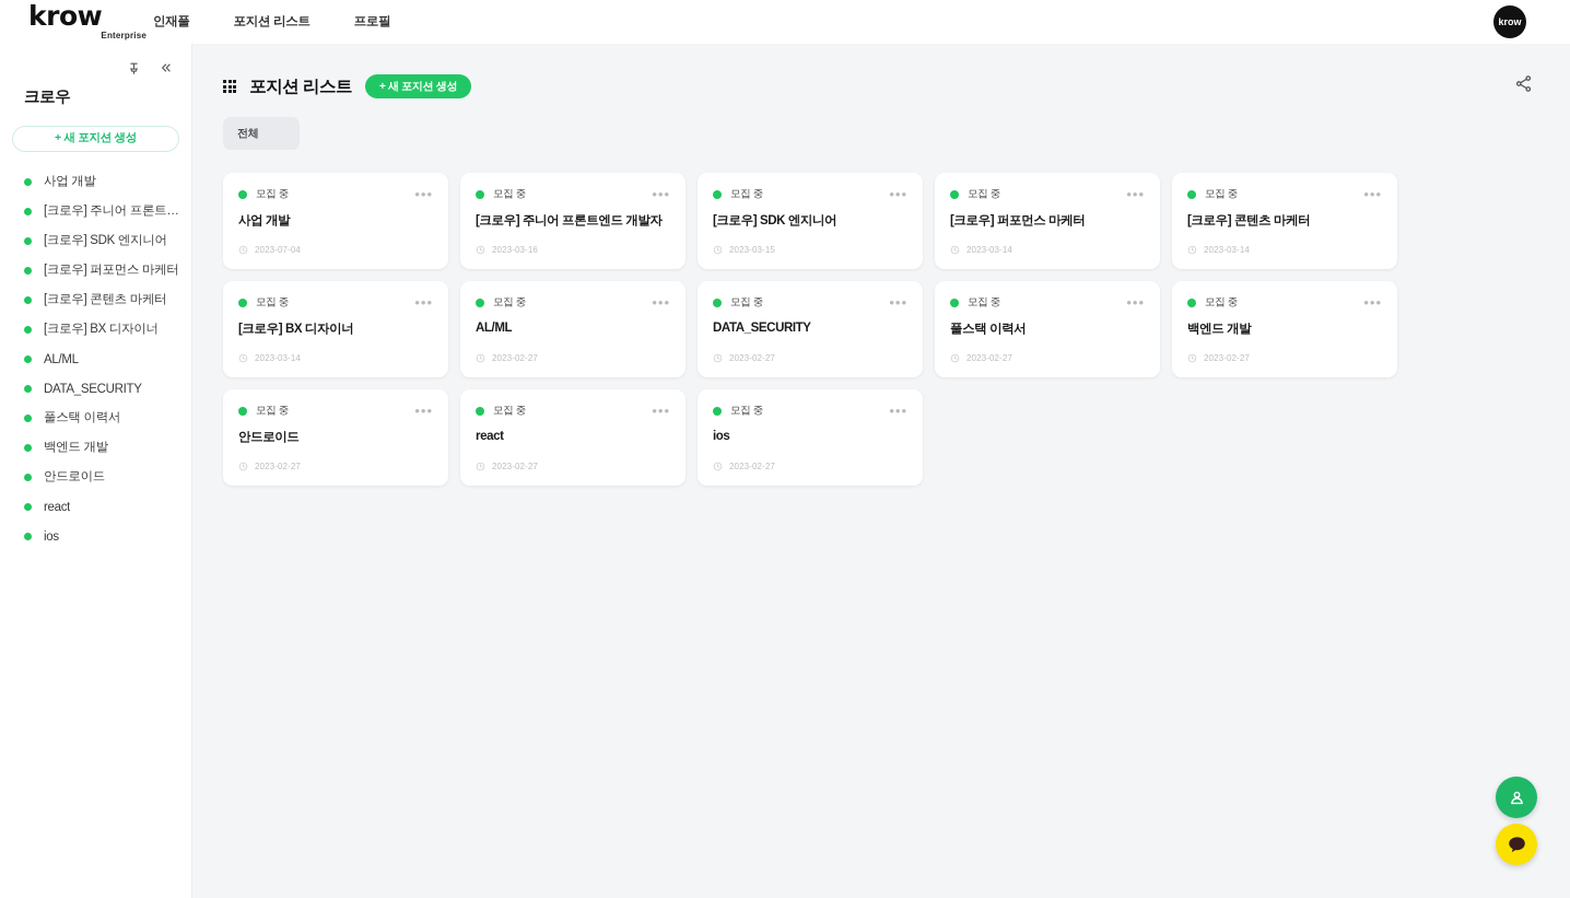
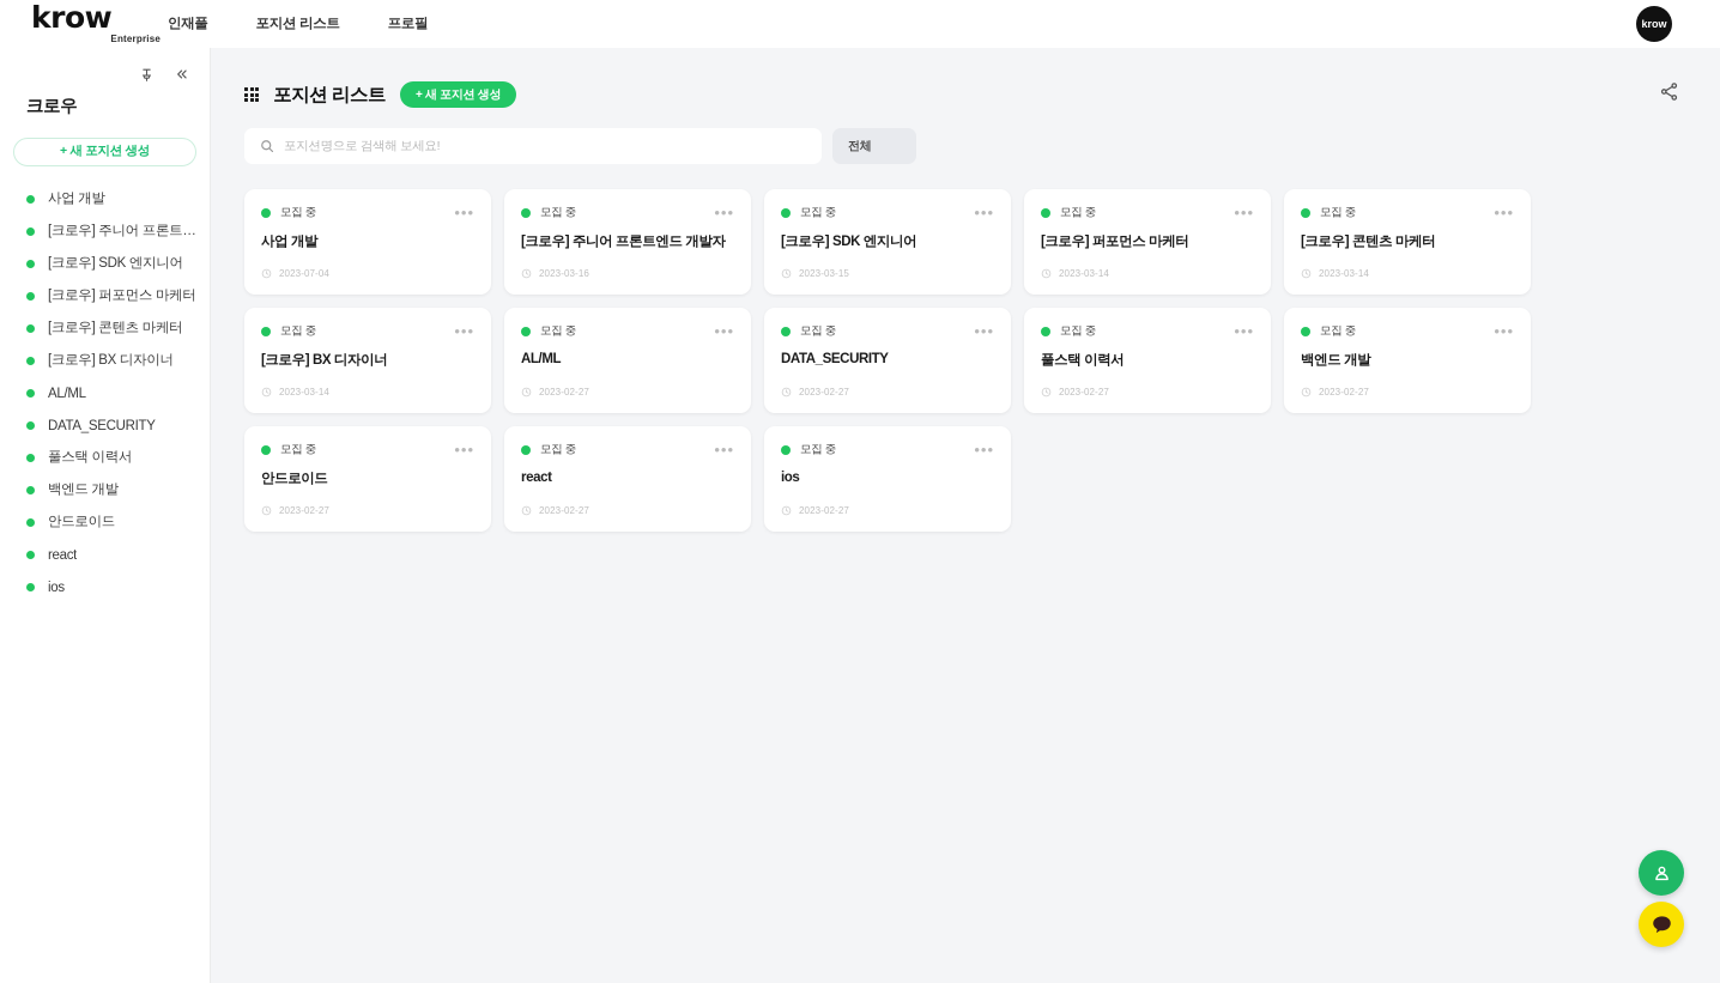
  krow
  Enterprise
  인재풀
  포지션 리스트
  프로필
  krow
  크로우
  + 새 포지션 생성
  사업 개발
  [크로우] 주니어 프론트엔
  [크로우] SDK 엔지니어
  [크로우] 퍼포먼스 마케터
  [크로우] 콘텐츠 마케터
  [크로우] BX 디자이너
  AL/ML
  DATA_SECURITY
  풀스택 이력서
  백엔드 개발
  안드로이드
  react
  ios
  포지션 리스트
  + 새 포지션 생성
+ 포지션명으로 검색해 보세요!
  전체
  모집 중
  •••
  사업 개발
  2023-07-04
  모집 중
  •••
  [크로우] 주니어 프론트엔드 개발자
  2023-03-16
  모집 중
  •••
  [크로우] SDK 엔지니어
  2023-03-15
  모집 중
  •••
  [크로우] 퍼포먼스 마케터
  2023-03-14
  모집 중
  •••
  [크로우] 콘텐츠 마케터
  2023-03-14
  모집 중
  •••
  [크로우] BX 디자이너
  2023-03-14
  모집 중
  •••
  AL/ML
  2023-02-27
  모집 중
  •••
  DATA_SECURITY
  2023-02-27
  모집 중
  •••
  풀스택 이력서
  2023-02-27
  모집 중
  •••
  백엔드 개발
  2023-02-27
  모집 중
  •••
  안드로이드
  2023-02-27
  모집 중
  •••
  react
  2023-02-27
  모집 중
  •••
  ios
  2023-02-27
